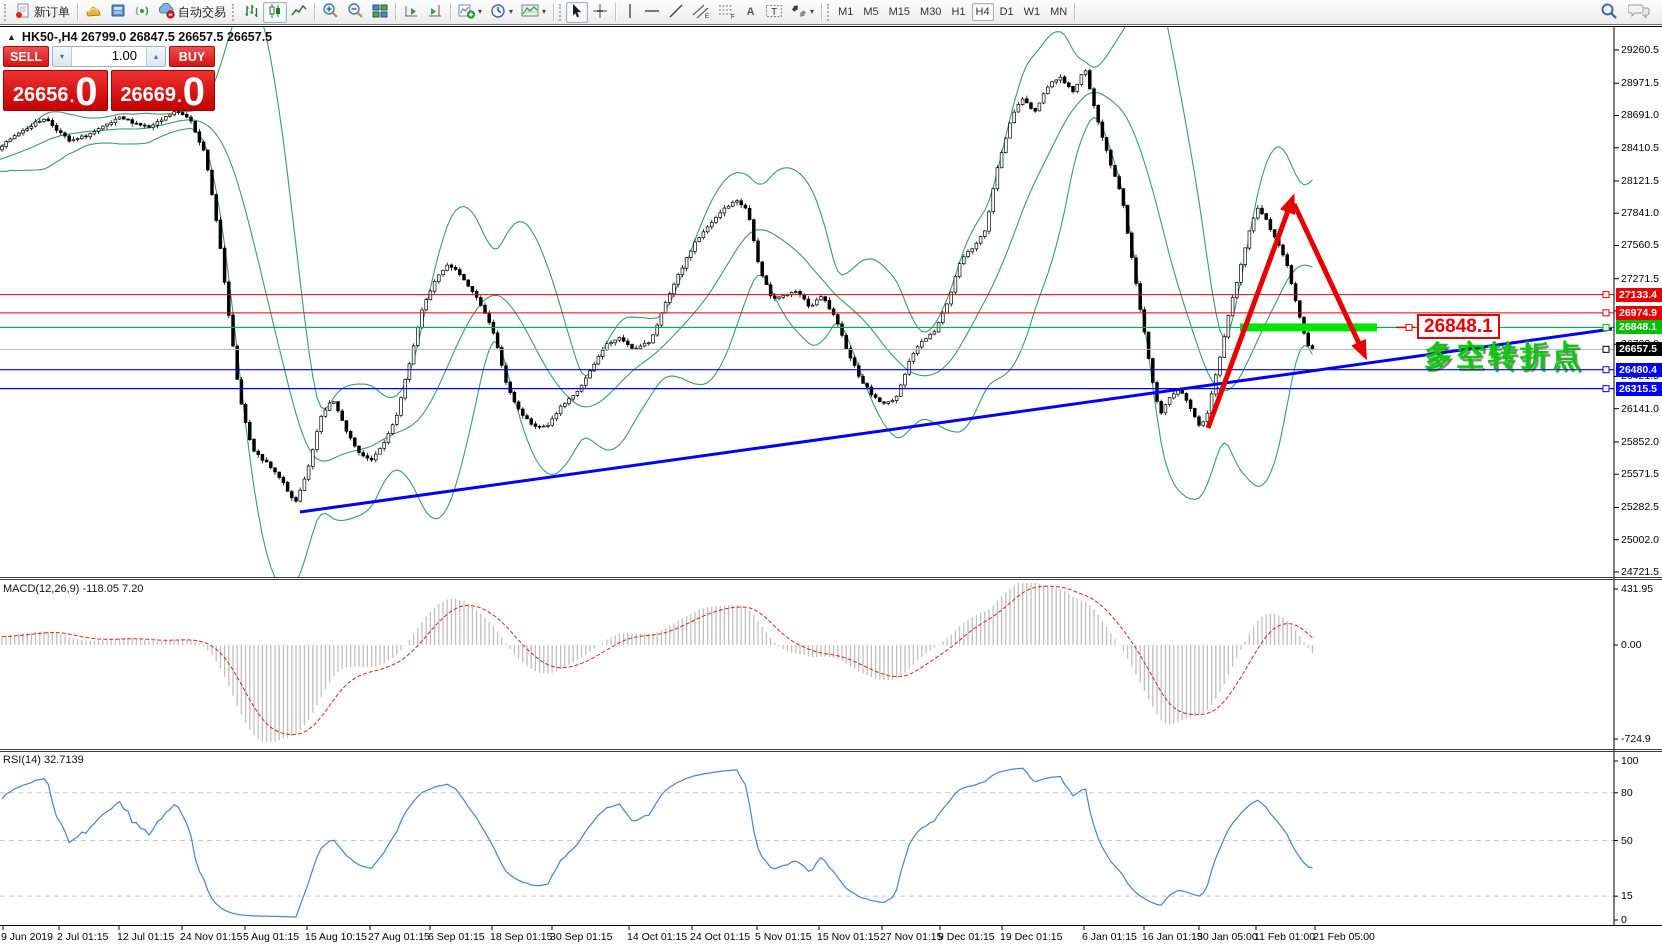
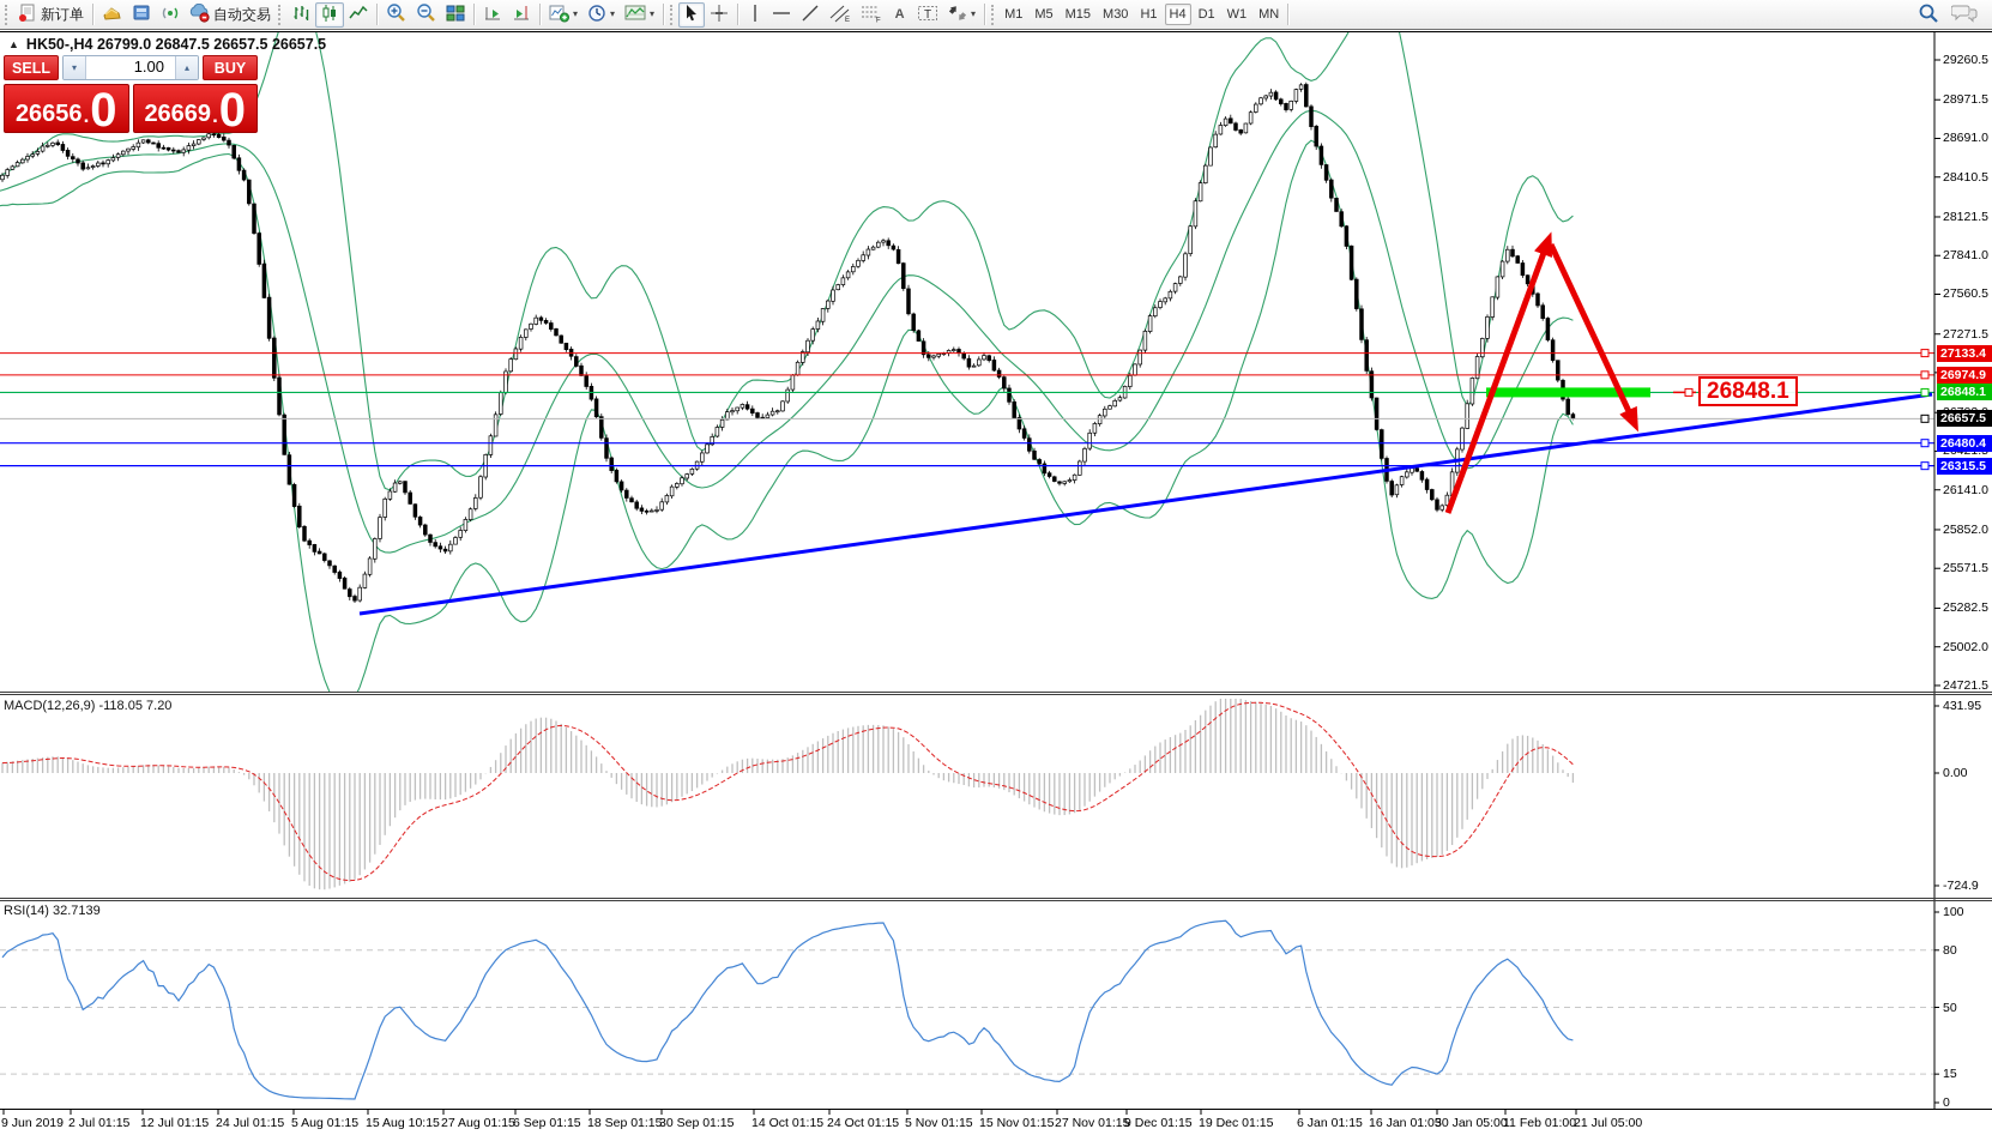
  新订单
  自动交易
  ▾
  ▾
  ▾
  A
  T
  ▾
  M1
  M5
  M15
  M30
  H1
  H4
  D1
  W1
  MN
  ▲
  HK50-,H4 26799.0 26847.5 26657.5 26657.5
  SELL
  ▾
  1.00
  ▴
  BUY
  26656
  .
  0
  26669
  .
  0
  MACD(12,26,9) -118.05 7.20
  RSI(14) 32.7139
  26848.1
- 多空转折点
  29260.5
  28971.5
  28691.0
  28410.5
  28121.5
  27841.0
  27560.5
  27271.5
  26141.0
  25852.0
  25571.5
  25282.5
  25002.0
  24721.5
  27133.4
  26974.9
  26848.1
  26657.5
  26480.4
  26315.5
  431.95
  0.00
  -724.9
  100
  80
  50
  15
  0
  9 Jun 2019
  2 Jul 01:15
  12 Jul 01:15
- 24 Nov 01:15
+ 24 Jul 01:15
  5 Aug 01:15
  15 Aug 10:15
  27 Aug 01:15
  6 Sep 01:15
  18 Sep 01:15
  30 Sep 01:15
  14 Oct 01:15
  24 Oct 01:15
  5 Nov 01:15
  15 Nov 01:15
  27 Nov 01:15
  9 Dec 01:15
  19 Dec 01:15
  6 Jan 01:15
- 16 Jan 01:15
+ 16 Jan 01:05
  30 Jan 05:00
  11 Feb 01:00
- 21 Feb 05:00
+ 21 Jul 05:00
